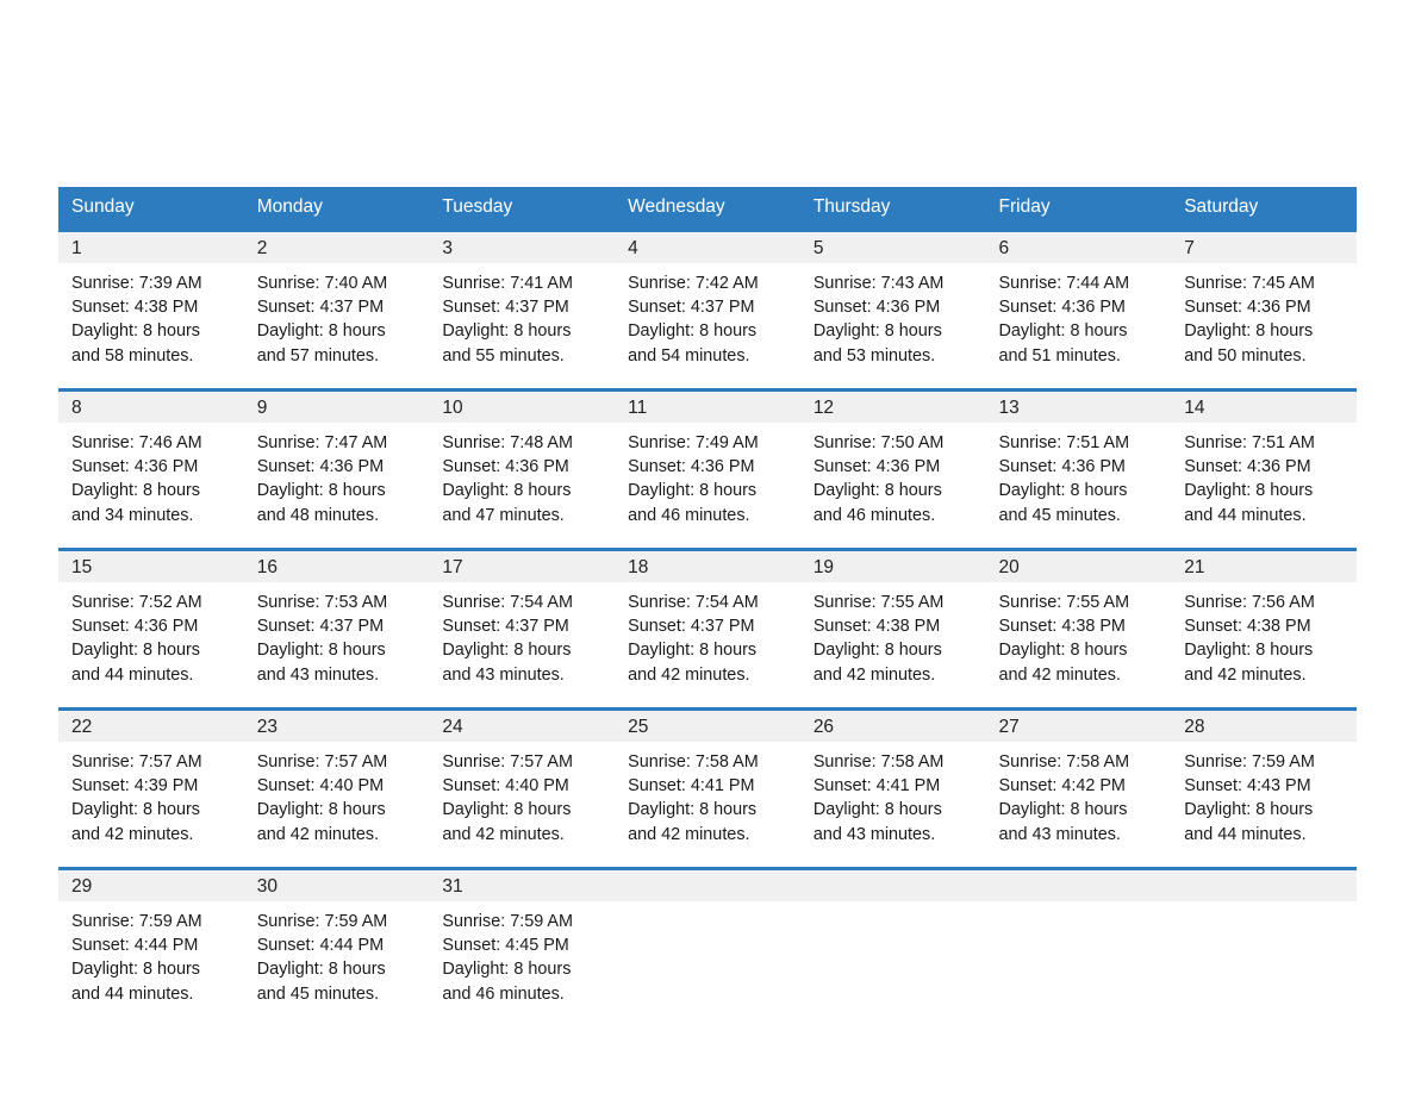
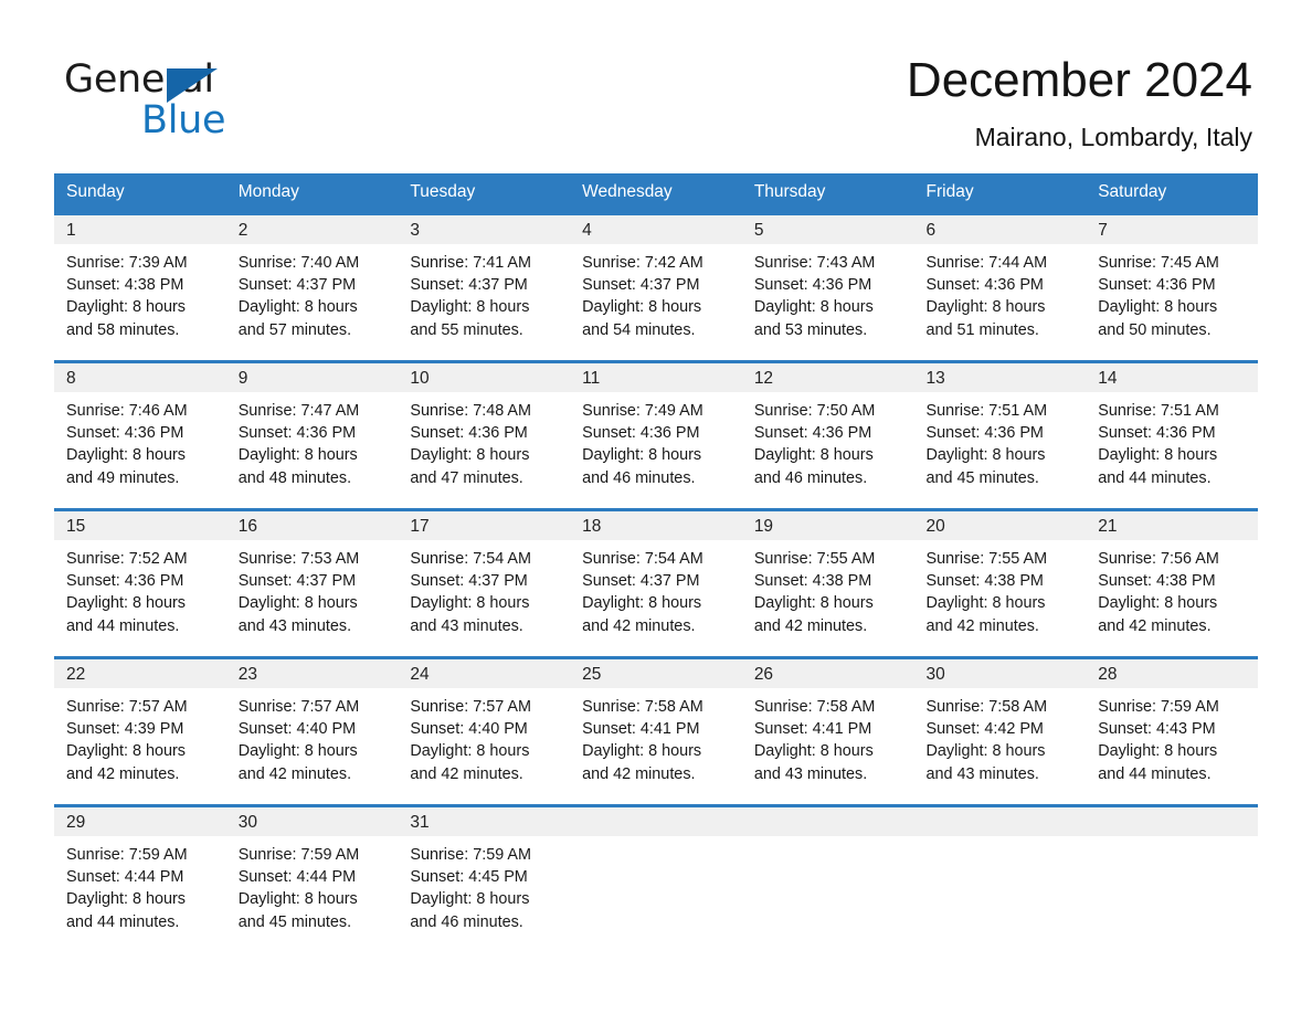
+ General
+ Blue
+ December 2024
+ Mairano, Lombardy, Italy
  Sunday	Monday	Tuesday	Wednesday	Thursday	Friday	Saturday
  1Sunrise: 7:39 AMSunset: 4:38 PMDaylight: 8 hoursand 58 minutes.	2Sunrise: 7:40 AMSunset: 4:37 PMDaylight: 8 hoursand 57 minutes.	3Sunrise: 7:41 AMSunset: 4:37 PMDaylight: 8 hoursand 55 minutes.	4Sunrise: 7:42 AMSunset: 4:37 PMDaylight: 8 hoursand 54 minutes.	5Sunrise: 7:43 AMSunset: 4:36 PMDaylight: 8 hoursand 53 minutes.	6Sunrise: 7:44 AMSunset: 4:36 PMDaylight: 8 hoursand 51 minutes.	7Sunrise: 7:45 AMSunset: 4:36 PMDaylight: 8 hoursand 50 minutes.
- 8Sunrise: 7:46 AMSunset: 4:36 PMDaylight: 8 hoursand 34 minutes.	9Sunrise: 7:47 AMSunset: 4:36 PMDaylight: 8 hoursand 48 minutes.	10Sunrise: 7:48 AMSunset: 4:36 PMDaylight: 8 hoursand 47 minutes.	11Sunrise: 7:49 AMSunset: 4:36 PMDaylight: 8 hoursand 46 minutes.	12Sunrise: 7:50 AMSunset: 4:36 PMDaylight: 8 hoursand 46 minutes.	13Sunrise: 7:51 AMSunset: 4:36 PMDaylight: 8 hoursand 45 minutes.	14Sunrise: 7:51 AMSunset: 4:36 PMDaylight: 8 hoursand 44 minutes.
+ 8Sunrise: 7:46 AMSunset: 4:36 PMDaylight: 8 hoursand 49 minutes.	9Sunrise: 7:47 AMSunset: 4:36 PMDaylight: 8 hoursand 48 minutes.	10Sunrise: 7:48 AMSunset: 4:36 PMDaylight: 8 hoursand 47 minutes.	11Sunrise: 7:49 AMSunset: 4:36 PMDaylight: 8 hoursand 46 minutes.	12Sunrise: 7:50 AMSunset: 4:36 PMDaylight: 8 hoursand 46 minutes.	13Sunrise: 7:51 AMSunset: 4:36 PMDaylight: 8 hoursand 45 minutes.	14Sunrise: 7:51 AMSunset: 4:36 PMDaylight: 8 hoursand 44 minutes.
  15Sunrise: 7:52 AMSunset: 4:36 PMDaylight: 8 hoursand 44 minutes.	16Sunrise: 7:53 AMSunset: 4:37 PMDaylight: 8 hoursand 43 minutes.	17Sunrise: 7:54 AMSunset: 4:37 PMDaylight: 8 hoursand 43 minutes.	18Sunrise: 7:54 AMSunset: 4:37 PMDaylight: 8 hoursand 42 minutes.	19Sunrise: 7:55 AMSunset: 4:38 PMDaylight: 8 hoursand 42 minutes.	20Sunrise: 7:55 AMSunset: 4:38 PMDaylight: 8 hoursand 42 minutes.	21Sunrise: 7:56 AMSunset: 4:38 PMDaylight: 8 hoursand 42 minutes.
- 22Sunrise: 7:57 AMSunset: 4:39 PMDaylight: 8 hoursand 42 minutes.	23Sunrise: 7:57 AMSunset: 4:40 PMDaylight: 8 hoursand 42 minutes.	24Sunrise: 7:57 AMSunset: 4:40 PMDaylight: 8 hoursand 42 minutes.	25Sunrise: 7:58 AMSunset: 4:41 PMDaylight: 8 hoursand 42 minutes.	26Sunrise: 7:58 AMSunset: 4:41 PMDaylight: 8 hoursand 43 minutes.	27Sunrise: 7:58 AMSunset: 4:42 PMDaylight: 8 hoursand 43 minutes.	28Sunrise: 7:59 AMSunset: 4:43 PMDaylight: 8 hoursand 44 minutes.
+ 22Sunrise: 7:57 AMSunset: 4:39 PMDaylight: 8 hoursand 42 minutes.	23Sunrise: 7:57 AMSunset: 4:40 PMDaylight: 8 hoursand 42 minutes.	24Sunrise: 7:57 AMSunset: 4:40 PMDaylight: 8 hoursand 42 minutes.	25Sunrise: 7:58 AMSunset: 4:41 PMDaylight: 8 hoursand 42 minutes.	26Sunrise: 7:58 AMSunset: 4:41 PMDaylight: 8 hoursand 43 minutes.	30Sunrise: 7:58 AMSunset: 4:42 PMDaylight: 8 hoursand 43 minutes.	28Sunrise: 7:59 AMSunset: 4:43 PMDaylight: 8 hoursand 44 minutes.
  29Sunrise: 7:59 AMSunset: 4:44 PMDaylight: 8 hoursand 44 minutes.	30Sunrise: 7:59 AMSunset: 4:44 PMDaylight: 8 hoursand 45 minutes.	31Sunrise: 7:59 AMSunset: 4:45 PMDaylight: 8 hoursand 46 minutes.
